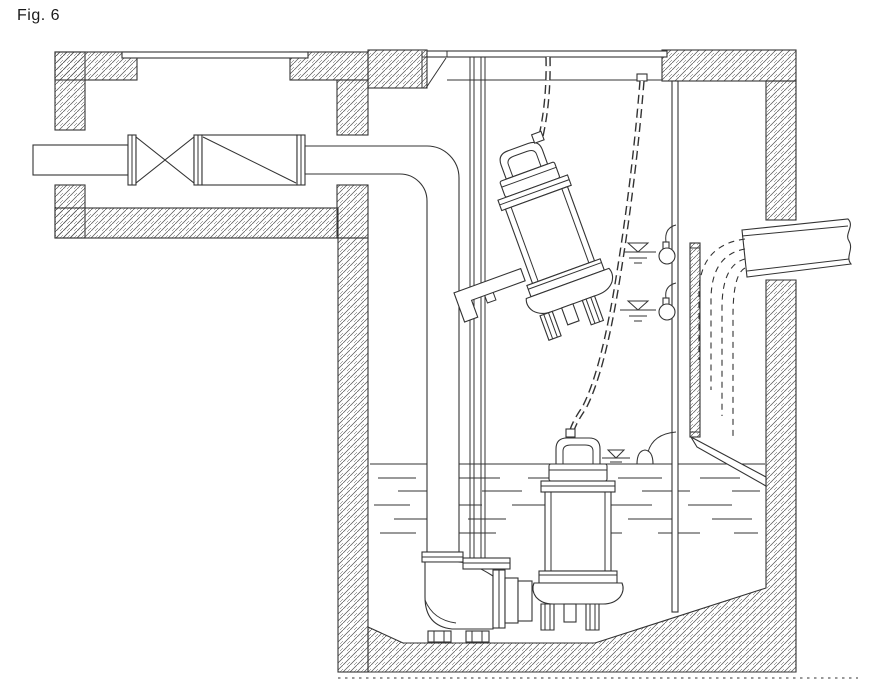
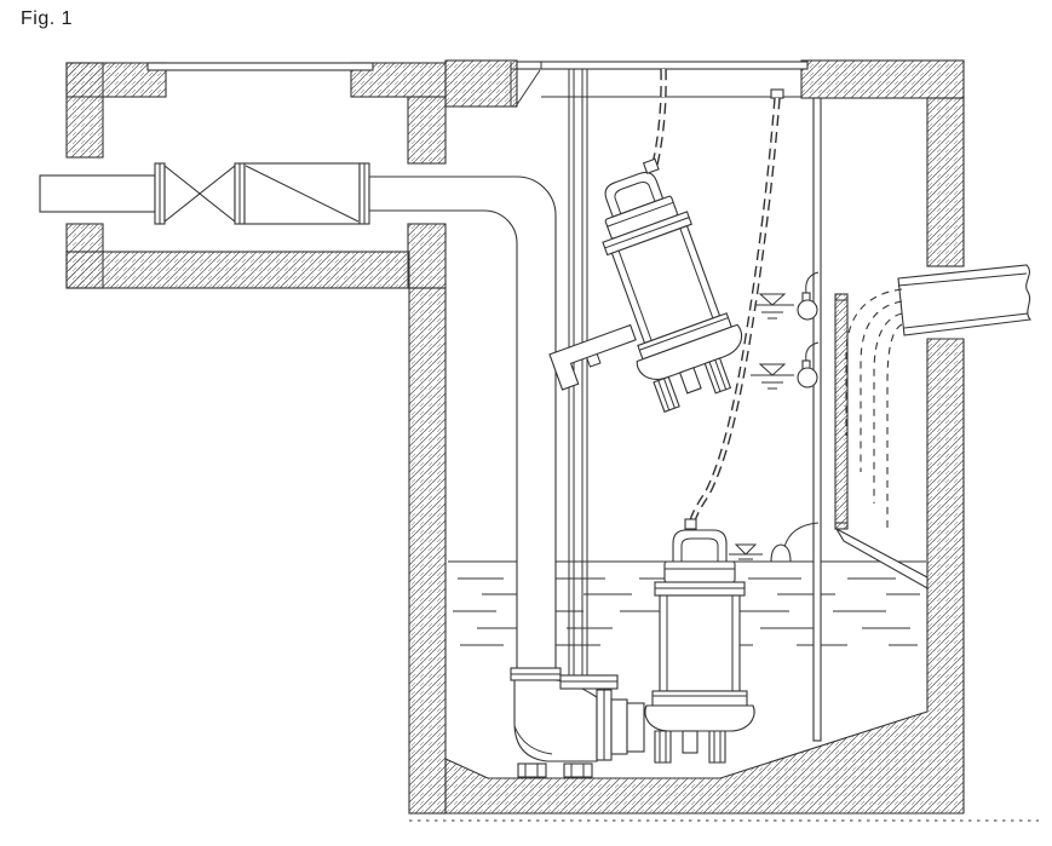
- Fig. 6
+ Fig. 1
